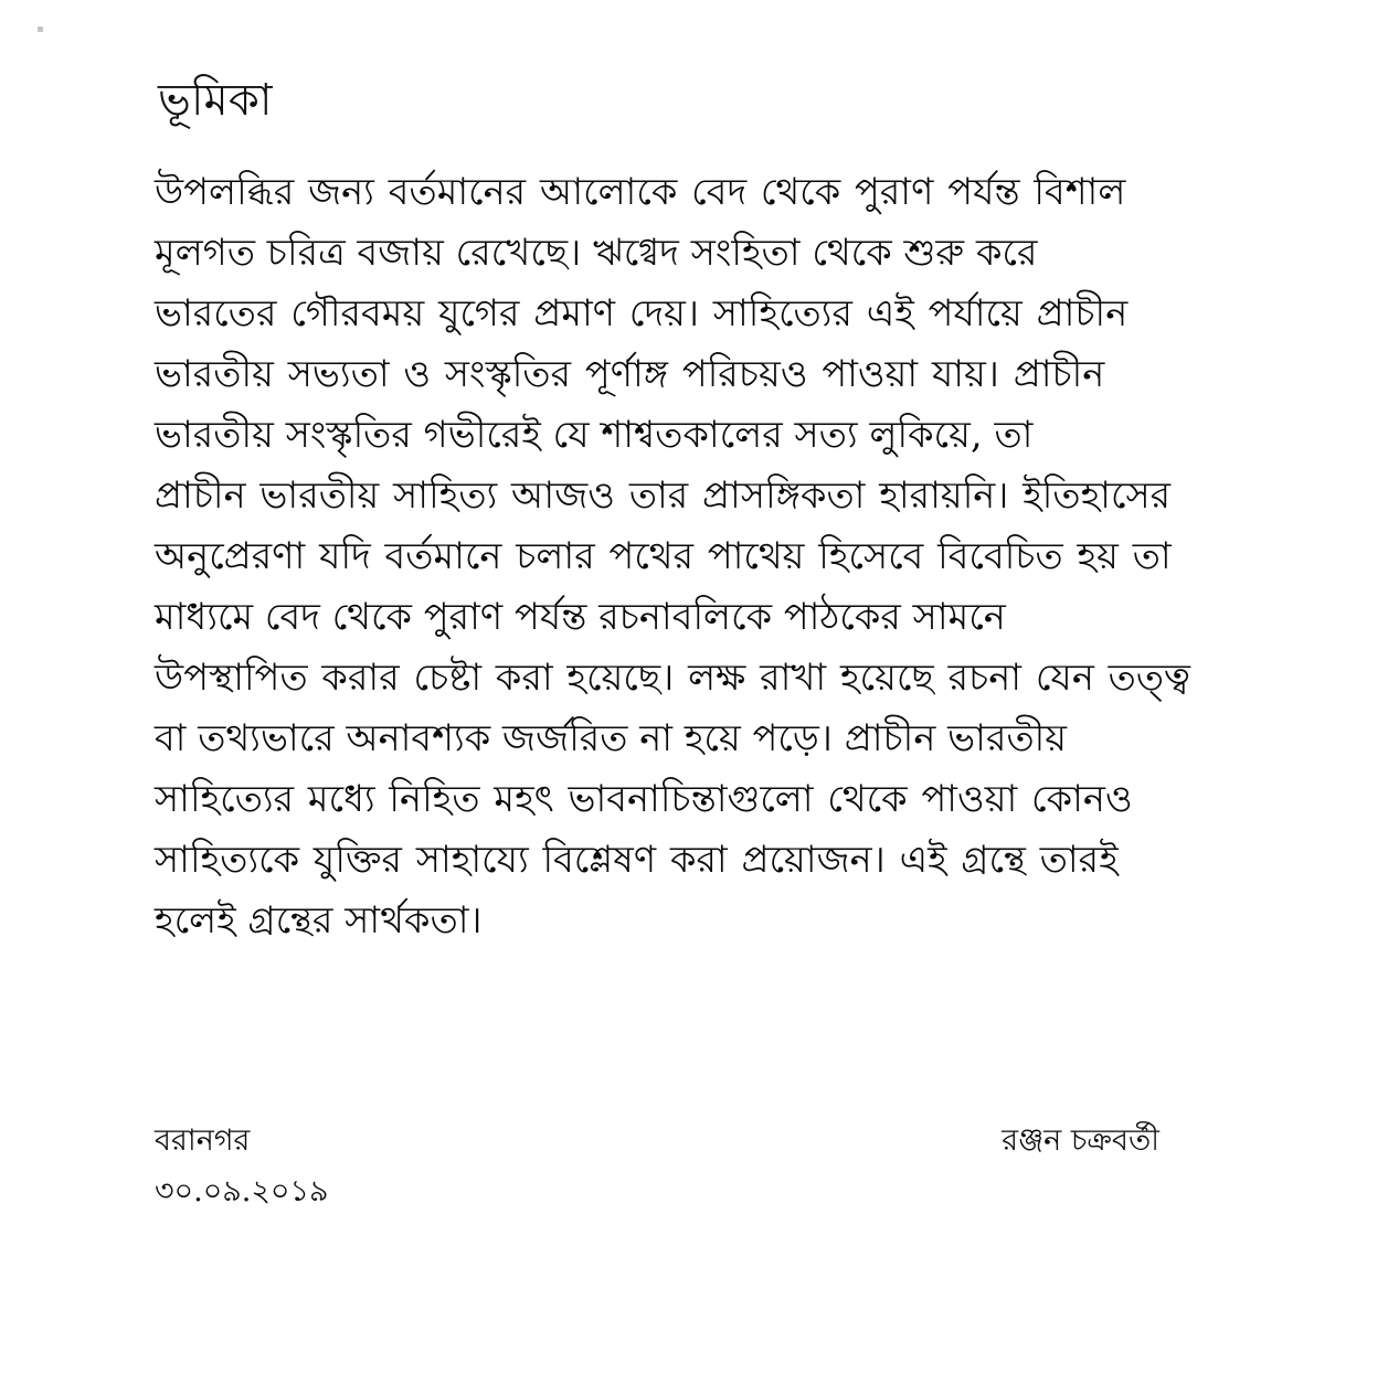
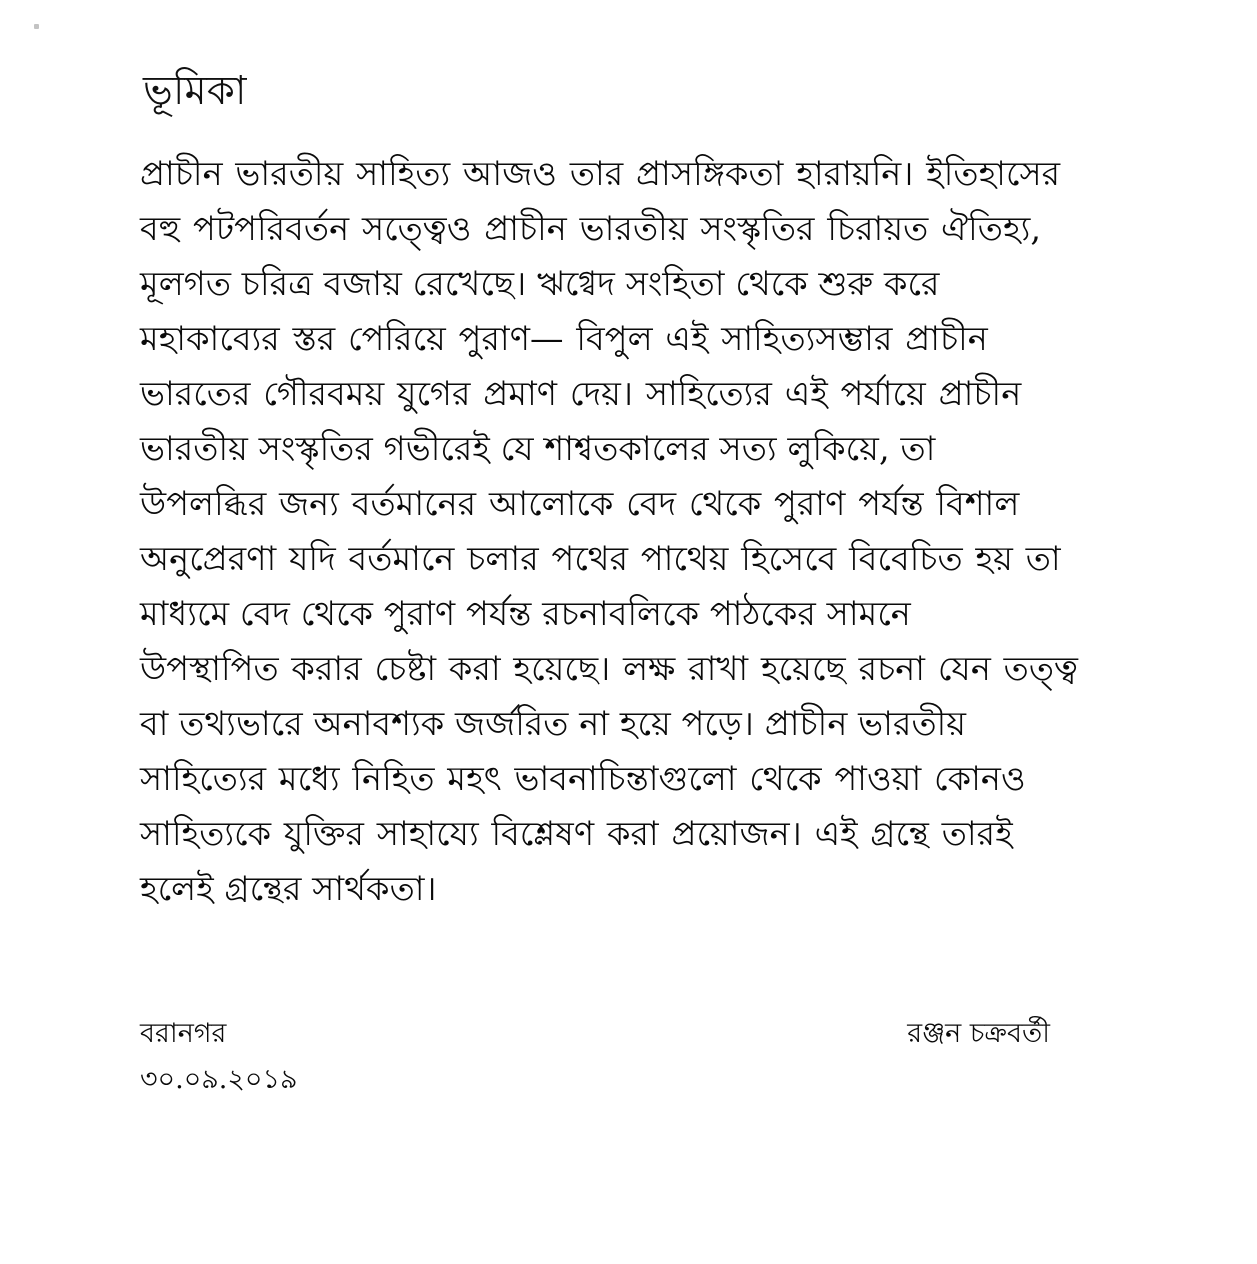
  ভূমিকা
- উপলব্ধির জন্য বর্তমানের আলোকে বেদ থেকে পুরাণ পর্যন্ত বিশাল
+ প্রাচীন ভারতীয় সাহিত্য আজও তার প্রাসঙ্গিকতা হারায়নি। ইতিহাসের
+ বহু পটপরিবর্তন সত্ত্বেও প্রাচীন ভারতীয় সংস্কৃতির চিরায়ত ঐতিহ্য,
  মূলগত চরিত্র বজায় রেখেছে। ঋগ্বেদ সংহিতা থেকে শুরু করে
+ মহাকাব্যের স্তর পেরিয়ে পুরাণ— বিপুল এই সাহিত্যসম্ভার প্রাচীন
  ভারতের গৌরবময় যুগের প্রমাণ দেয়। সাহিত্যের এই পর্যায়ে প্রাচীন
- ভারতীয় সভ্যতা ও সংস্কৃতির পূর্ণাঙ্গ পরিচয়ও পাওয়া যায়। প্রাচীন
  ভারতীয় সংস্কৃতির গভীরেই যে শাশ্বতকালের সত্য লুকিয়ে, তা
- প্রাচীন ভারতীয় সাহিত্য আজও তার প্রাসঙ্গিকতা হারায়নি। ইতিহাসের
+ উপলব্ধির জন্য বর্তমানের আলোকে বেদ থেকে পুরাণ পর্যন্ত বিশাল
  অনুপ্রেরণা যদি বর্তমানে চলার পথের পাথেয় হিসেবে বিবেচিত হয় তা
  মাধ্যমে বেদ থেকে পুরাণ পর্যন্ত রচনাবলিকে পাঠকের সামনে
  উপস্থাপিত করার চেষ্টা করা হয়েছে। লক্ষ রাখা হয়েছে রচনা যেন তত্ত্ব
  বা তথ্যভারে অনাবশ্যক জর্জরিত না হয়ে পড়ে। প্রাচীন ভারতীয়
  সাহিত্যের মধ্যে নিহিত মহৎ ভাবনাচিন্তাগুলো থেকে পাওয়া কোনও
  সাহিত্যকে যুক্তির সাহায্যে বিশ্লেষণ করা প্রয়োজন। এই গ্রন্থে তারই
  হলেই গ্রন্থের সার্থকতা।
  বরানগর
  রঞ্জন চক্রবর্তী
  ৩০.০৯.২০১৯
